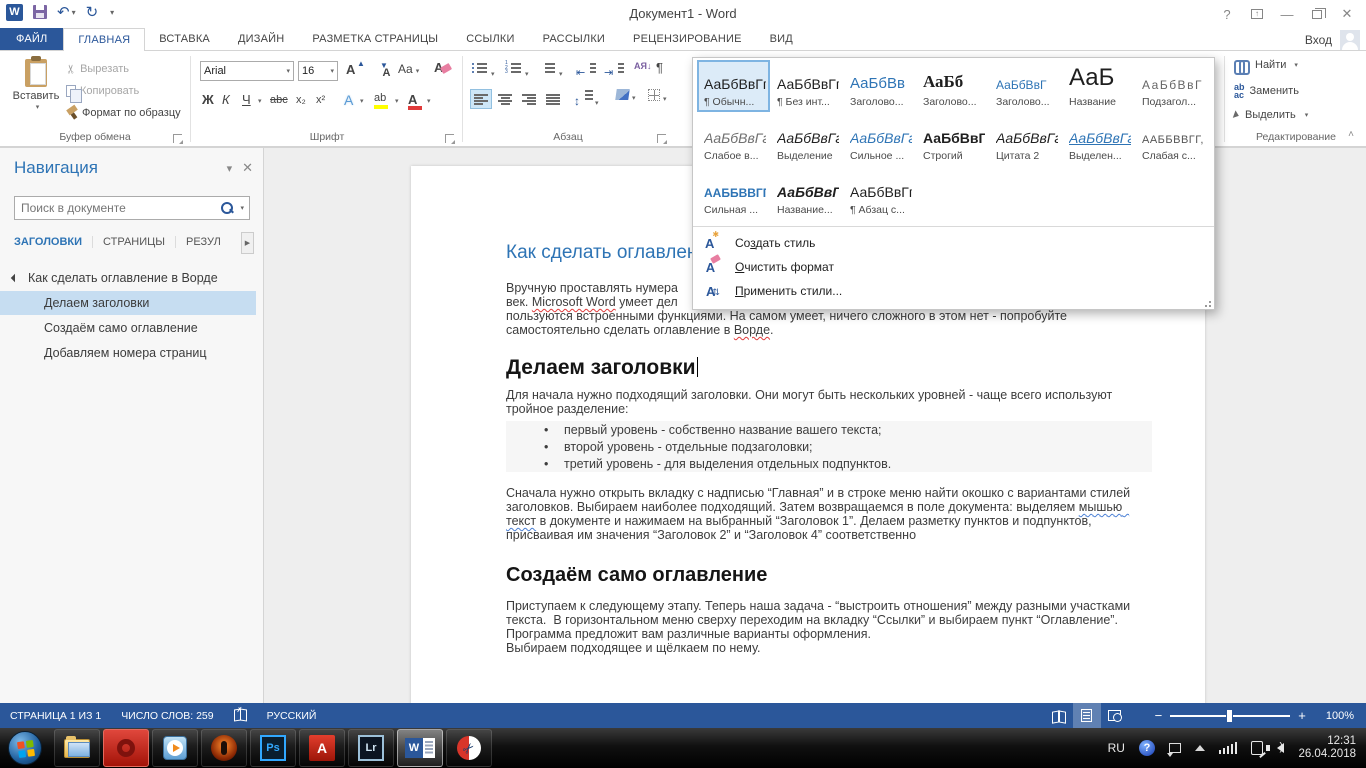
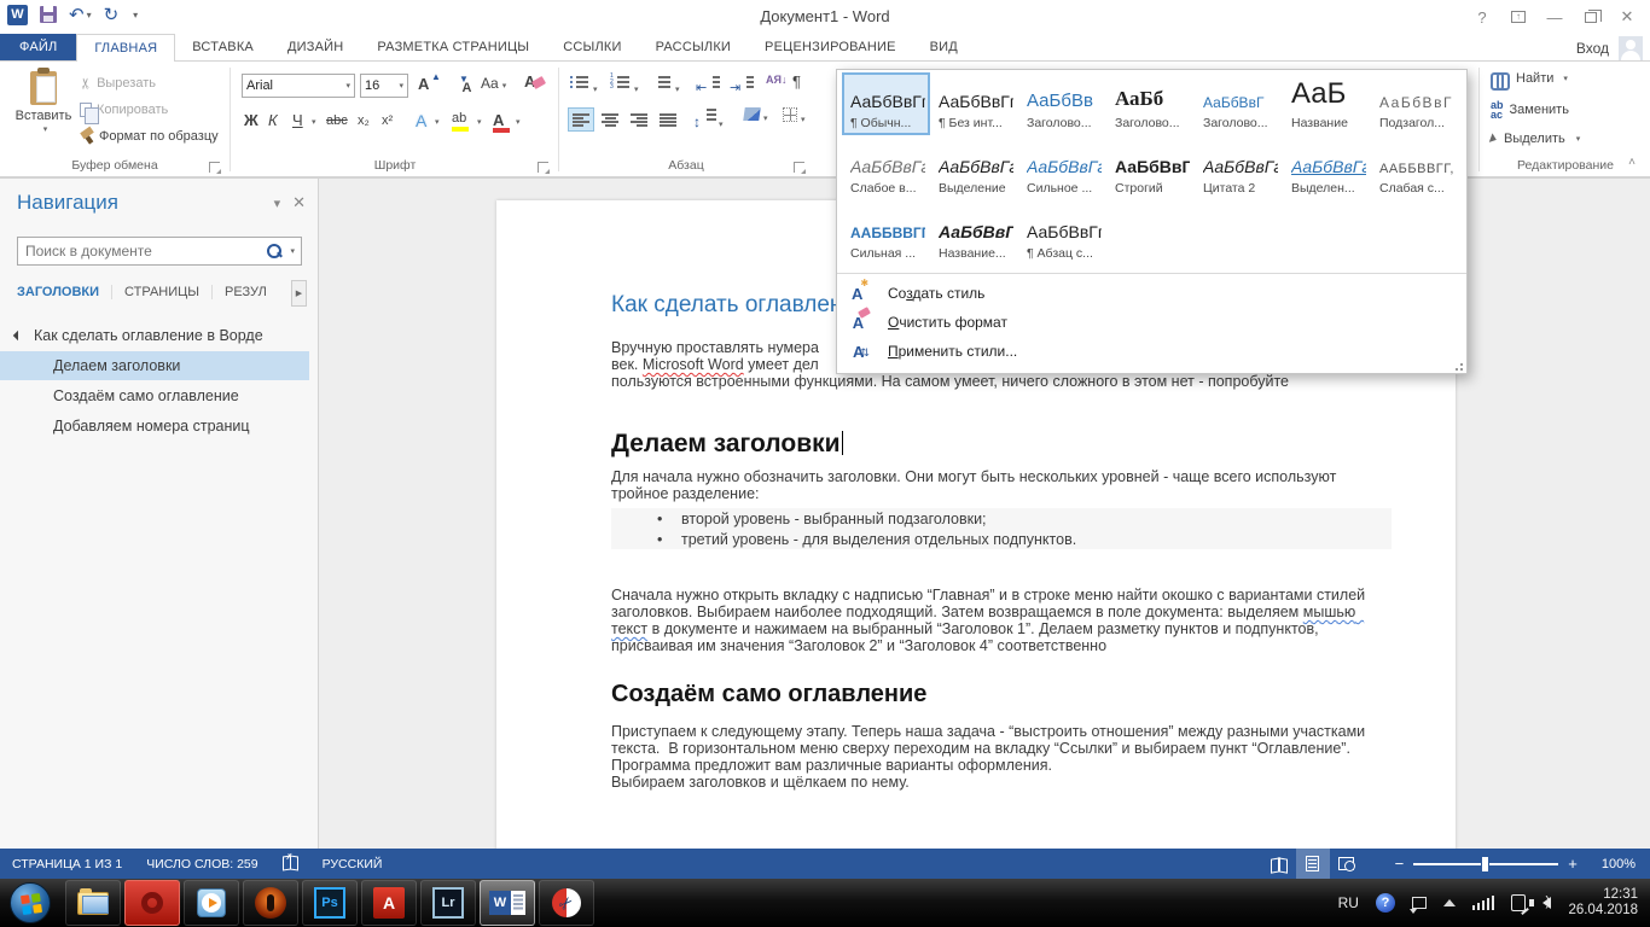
  W
  ↶
  ▾
  ↻
  ▾
  Документ1 - Word
  ?
  ↑
  —
  ✕
  ФАЙЛ
  ГЛАВНАЯ
  ВСТАВКА
  ДИЗАЙН
  РАЗМЕТКА СТРАНИЦЫ
  ССЫЛКИ
  РАССЫЛКИ
  РЕЦЕНЗИРОВАНИЕ
  ВИД
  Вход
  Вставить
  Вырезать
  Копировать
  Формат по образцу
  Буфер обмена
  Arial
  16
  А
  ▲
  А
  ▼
  А
  Ж
  К
  Ч
  abc
  х₂
  х²
  А
  ab
  А
  Шрифт
  ⇤
  ⇥
  АЯ↓
  ¶
  Абзац
  Найти
  ab
  ac
  Заменить
  Выделить
  Редактирование
  ˄
  АаБбВвГг
  ¶ Обычн...
  АаБбВвГг
  ¶ Без инт...
  АаБбВв
  Заголово...
  АаБб
  Заголово...
  АаБбВвГ
  Заголово...
  АаБ
  Название
  АаБбВвГ
  Подзагол...
  АаБбВвГг
  Слабое в...
  АаБбВвГг
  Выделение
  АаБбВвГг
  Сильное ...
  АаБбВвГ
  Строгий
  АаБбВвГг
  Цитата 2
  АаБбВвГг
  Выделен...
  ААББВВГГ,
  Слабая с...
  ААББВВГГ
  Сильная ...
  АаБбВвГ
  Название...
  АаБбВвГг
  ¶ Абзац с...
  А
  ✱
  Создать стиль
  А
  Очистить формат
  А
  ⇅
  Применить стили...
  Навигация
  ▾
  ✕
  Поиск в документе
  ЗАГОЛОВКИ
  СТРАНИЦЫ
  РЕЗУЛ
  Как сделать оглавление в Ворде
  Делаем заголовки
  Создаём само оглавление
  Добавляем номера страниц
  Вручную проставлять нумера
  век. Microsoft Word умеет дел
  пользуются встроенными функциями. На самом умеет, ничего сложного в этом нет - попробуйте
- самостоятельно сделать оглавление в Ворде.
  Делаем заголовки
- Для начала нужно подходящий заголовки. Они могут быть нескольких уровней - чаще всего используют тройное разделение:
+ Для начала нужно обозначить заголовки. Они могут быть нескольких уровней - чаще всего используют тройное разделение:
- первый уровень - собственно название вашего текста;
- второй уровень - отдельные подзаголовки;
+ второй уровень - выбранный подзаголовки;
  третий уровень - для выделения отдельных подпунктов.
  Сначала нужно открыть вкладку с надписью “Главная” и в строке меню найти окошко с вариантами стилей заголовков. Выбираем наиболее подходящий. Затем возвращаемся в поле документа: выделяем мышью текст в документе и нажимаем на выбранный “Заголовок 1”. Делаем разметку пунктов и подпунктов, присваивая им значения “Заголовок 2” и “Заголовок 4” соответственно
  Создаём само оглавление
  Приступаем к следующему этапу. Теперь наша задача - “выстроить отношения” между разными участками текста. В горизонтальном меню сверху переходим на вкладку “Ссылки” и выбираем пункт “Оглавление”. Программа предложит вам различные варианты оформления.
- Выбираем подходящее и щёлкаем по нему.
+ Выбираем заголовков и щёлкаем по нему.
  СТРАНИЦА 1 ИЗ 1
  ЧИСЛО СЛОВ: 259
  РУССКИЙ
  −
  +
  100%
  Ps
  A
  Lr
  W
  RU
  ?
  12:31
  26.04.2018
